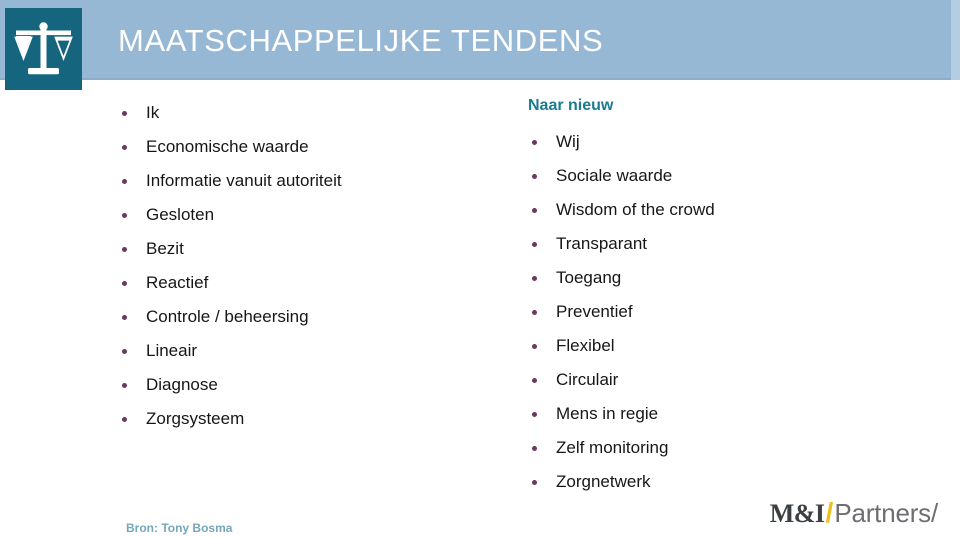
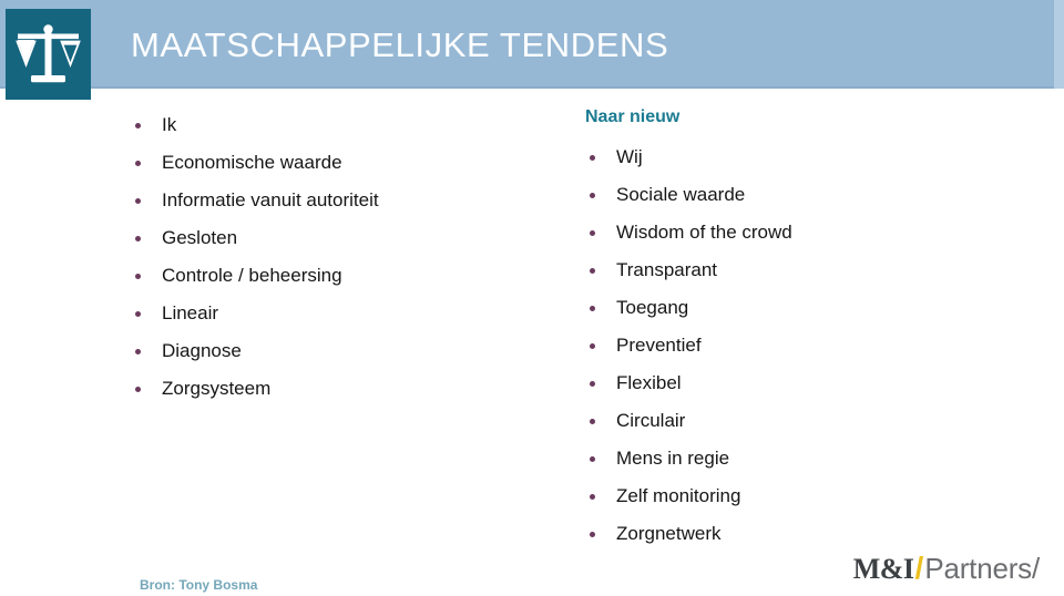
  MAATSCHAPPELIJKE TENDENS
  Ik
  Economische waarde
  Informatie vanuit autoriteit
  Gesloten
- Bezit
- Reactief
  Controle / beheersing
  Lineair
  Diagnose
  Zorgsysteem
  Naar nieuw
  Wij
  Sociale waarde
  Wisdom of the crowd
  Transparant
  Toegang
  Preventief
  Flexibel
  Circulair
  Mens in regie
  Zelf monitoring
  Zorgnetwerk
  Bron: Tony Bosma
  M&I/Partners/
